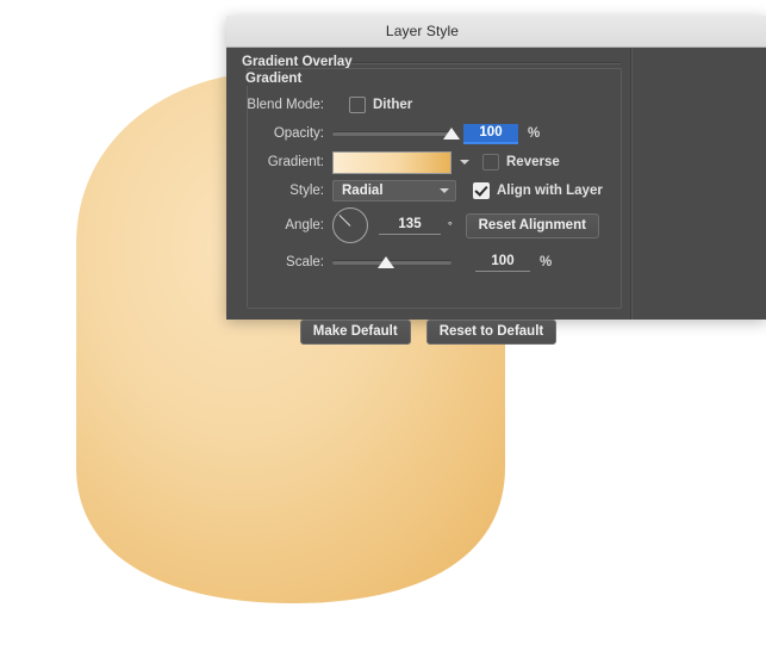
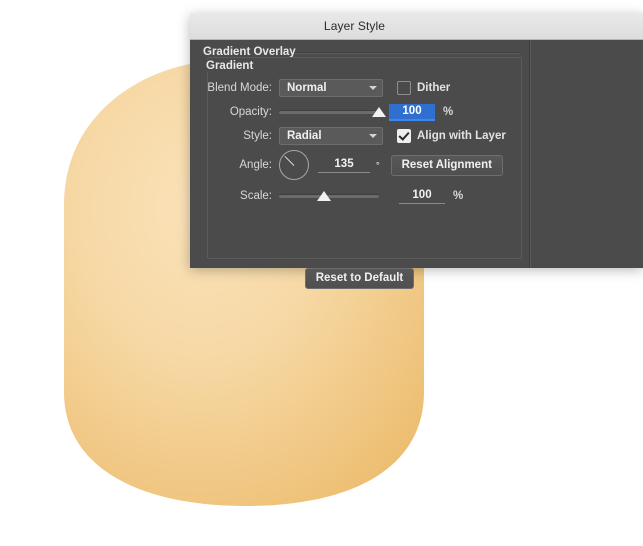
  Layer Style
  Gradient Overlay
  Gradient
  Blend Mode:
+ Normal
  Dither
  Opacity:
  100
  %
- Gradient:
- Reverse
  Style:
  Radial
  Align with Layer
  Angle:
  135
  °
  Reset Alignment
  Scale:
  100
  %
- Make Default
  Reset to Default
